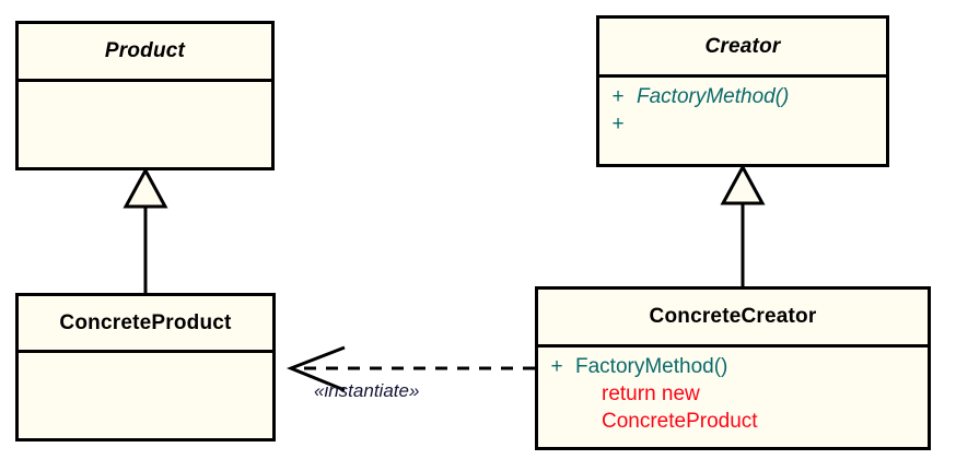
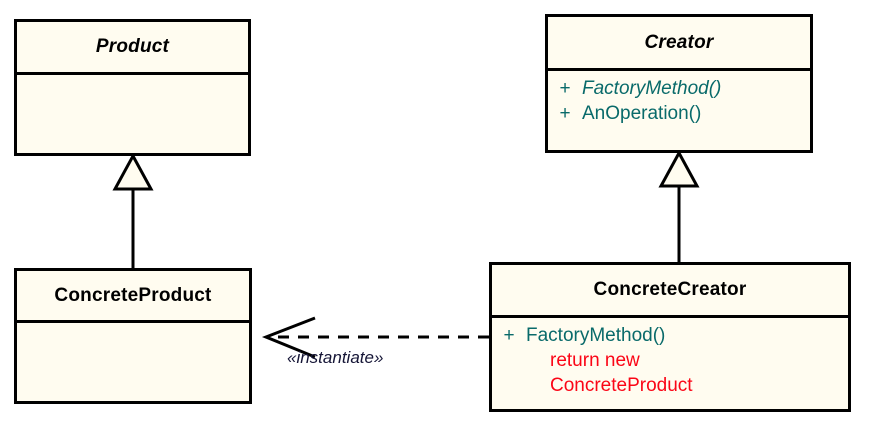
  Product
  Creator
  +
  FactoryMethod()
  +
+ AnOperation()
  ConcreteProduct
  ConcreteCreator
  +
  FactoryMethod()
  return new
  ConcreteProduct
  «instantiate»
